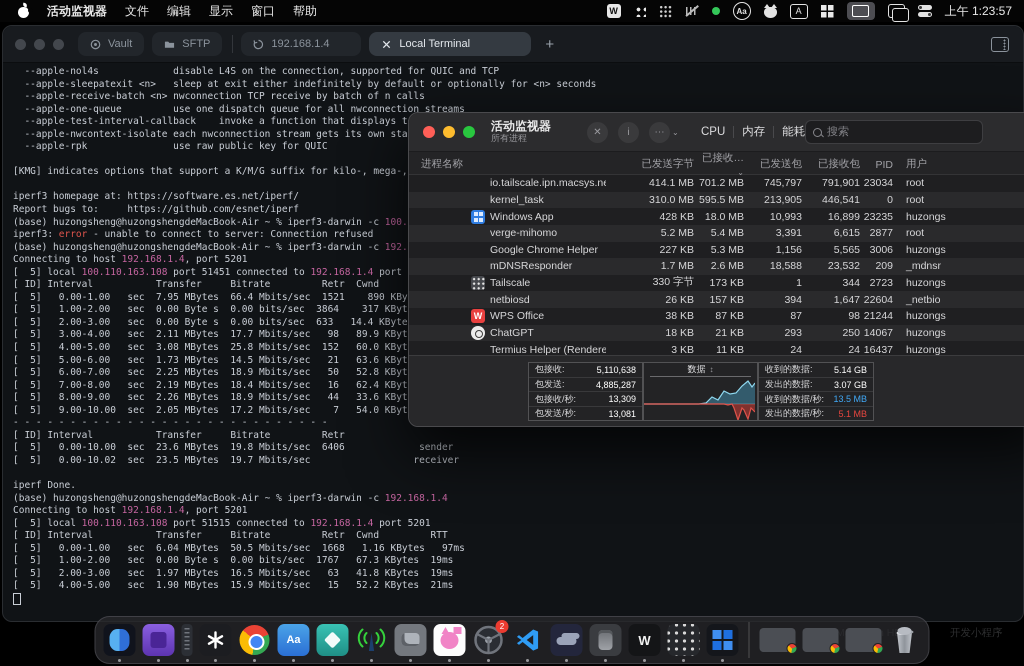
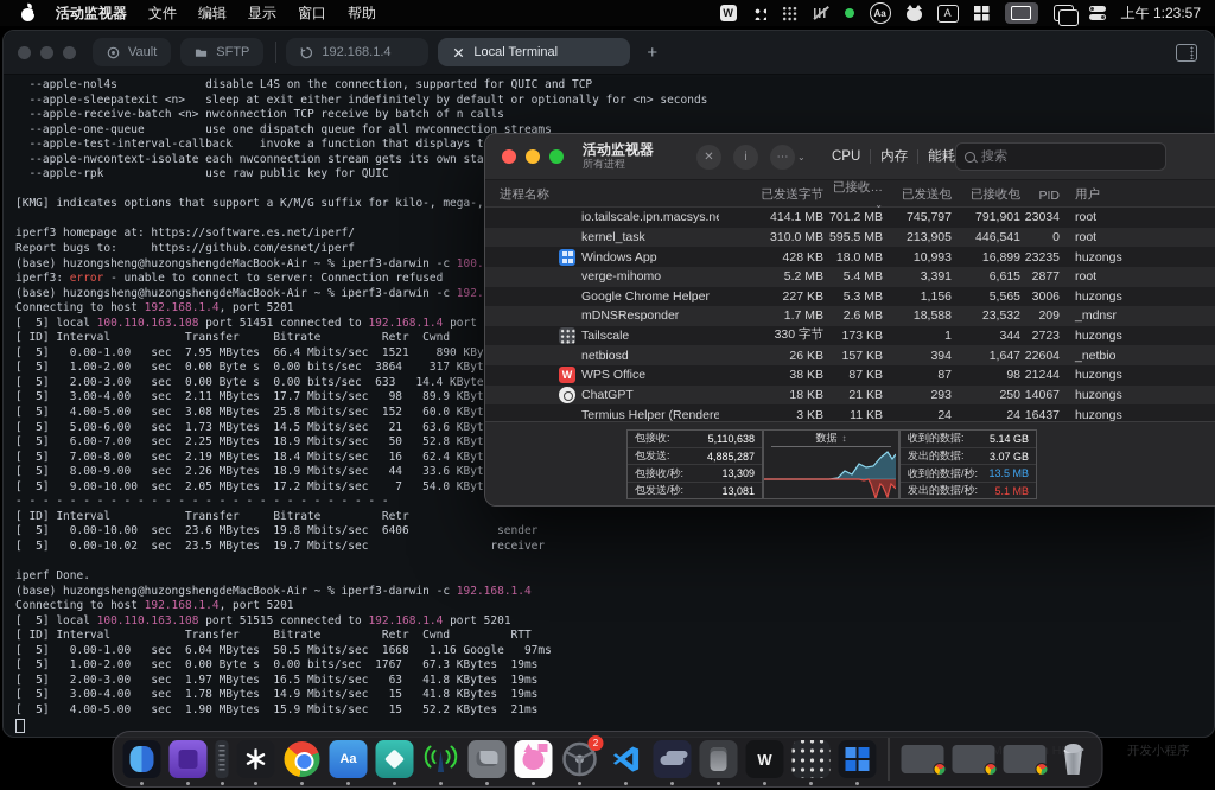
  活动监视器
  文件
  编辑
  显示
  窗口
  帮助
  W
  Aa
  A
  上午 1:23:57
  Vault
  SFTP
  192.168.1.4
  Local Terminal
  +
  --apple-nol4s disable L4S on the connection, supported for QUIC and TCP
  --apple-sleepatexit <n> sleep at exit either indefinitely by default or optionally for <n> seconds
  --apple-receive-batch <n> nwconnection TCP receive by batch of n calls
  --apple-one-queue use one dispatch queue for all nwconnection streams
  --apple-test-interval-callback invoke a function that displays t
  --apple-nwcontext-isolate each nwconnection stream gets its own sta
  --apple-rpk use raw public key for QUIC
  [KMG] indicates options that support a K/M/G suffix for kilo-, mega-,
  iperf3 homepage at: https://software.es.net/iperf/
  Report bugs to: https://github.com/esnet/iperf
  (base) huzongsheng@huzongshengdeMacBook-Air ~ % iperf3-darwin -c 100.
  iperf3: error - unable to connect to server: Connection refused
  (base) huzongsheng@huzongshengdeMacBook-Air ~ % iperf3-darwin -c 192.
  Connecting to host 192.168.1.4, port 5201
  [ 5] local 100.110.163.108 port 51451 connected to 192.168.1.4 port
  [ ID] Interval Transfer Bitrate Retr Cwnd
  [ 5] 0.00-1.00 sec 7.95 MBytes 66.4 Mbits/sec 1521 890 KBy
  [ 5] 1.00-2.00 sec 0.00 Byte s 0.00 bits/sec 3864 317 KByt
  [ 5] 2.00-3.00 sec 0.00 Byte s 0.00 bits/sec 633 14.4 KByte
  [ 5] 3.00-4.00 sec 2.11 MBytes 17.7 Mbits/sec 98 89.9 KByt
  [ 5] 4.00-5.00 sec 3.08 MBytes 25.8 Mbits/sec 152 60.0 KByt
  [ 5] 5.00-6.00 sec 1.73 MBytes 14.5 Mbits/sec 21 63.6 KByt
  [ 5] 6.00-7.00 sec 2.25 MBytes 18.9 Mbits/sec 50 52.8 KByt
  [ 5] 7.00-8.00 sec 2.19 MBytes 18.4 Mbits/sec 16 62.4 KByt
  [ 5] 8.00-9.00 sec 2.26 MBytes 18.9 Mbits/sec 44 33.6 KByt
  [ 5] 9.00-10.00 sec 2.05 MBytes 17.2 Mbits/sec 7 54.0 KByt
  - - - - - - - - - - - - - - - - - - - - - - - - - - - -
  [ ID] Interval Transfer Bitrate Retr
  [ 5] 0.00-10.00 sec 23.6 MBytes 19.8 Mbits/sec 6406 sender
  [ 5] 0.00-10.02 sec 23.5 MBytes 19.7 Mbits/sec receiver
  iperf Done.
  (base) huzongsheng@huzongshengdeMacBook-Air ~ % iperf3-darwin -c 192.168.1.4
  Connecting to host 192.168.1.4, port 5201
  [ 5] local 100.110.163.108 port 51515 connected to 192.168.1.4 port 5201
  [ ID] Interval Transfer Bitrate Retr Cwnd RTT
- [ 5] 0.00-1.00 sec 6.04 MBytes 50.5 Mbits/sec 1668 1.16 KBytes 97ms
+ [ 5] 0.00-1.00 sec 6.04 MBytes 50.5 Mbits/sec 1668 1.16 Google 97ms
  [ 5] 1.00-2.00 sec 0.00 Byte s 0.00 bits/sec 1767 67.3 KBytes 19ms
  [ 5] 2.00-3.00 sec 1.97 MBytes 16.5 Mbits/sec 63 41.8 KBytes 19ms
+ [ 5] 3.00-4.00 sec 1.78 MBytes 14.9 Mbits/sec 15 41.8 KBytes 19ms
  [ 5] 4.00-5.00 sec 1.90 MBytes 15.9 Mbits/sec 15 52.2 KBytes 21ms
  活动监视器
  所有进程
  ✕
  i
  ⋯
  ⌄
  CPU
  内存
  能耗
  搜索
  进程名称
  已发送字节
  已接收… ⌄
  已发送包
  已接收包
  PID
  用户
  414.1 MB
  701.2 MB
  745,797
  791,901
  23034
  root
  kernel_task
  310.0 MB
  595.5 MB
  213,905
  446,541
  0
  root
  Windows App
  428 KB
  18.0 MB
  10,993
  16,899
  23235
  huzongs
  verge-mihomo
  5.2 MB
  5.4 MB
  3,391
  6,615
  2877
  root
  Google Chrome Helper
  227 KB
  5.3 MB
  1,156
  5,565
  3006
  huzongs
  mDNSResponder
  1.7 MB
  2.6 MB
  18,588
  23,532
  209
  _mdnsr
  Tailscale
  330 字节
  173 KB
  1
  344
  2723
  huzongs
  netbiosd
  26 KB
  157 KB
  394
  1,647
  22604
  _netbio
  WPS Office
  38 KB
  87 KB
  87
  98
  21244
  huzongs
  ChatGPT
  18 KB
  21 KB
  293
  250
  14067
  huzongs
  Termius Helper (Rendere
  3 KB
  11 KB
  24
  24
  16437
  huzongs
  包接收:
  5,110,638
  包发送:
  4,885,287
  包接收/秒:
  13,309
  包发送/秒:
  13,081
  数据
  ↕
  收到的数据:
  5.14 GB
  发出的数据:
  3.07 GB
  收到的数据/秒:
  13.5 MB
  发出的数据/秒:
  5.1 MB
  开发小程序
  Aa
  2
  W
